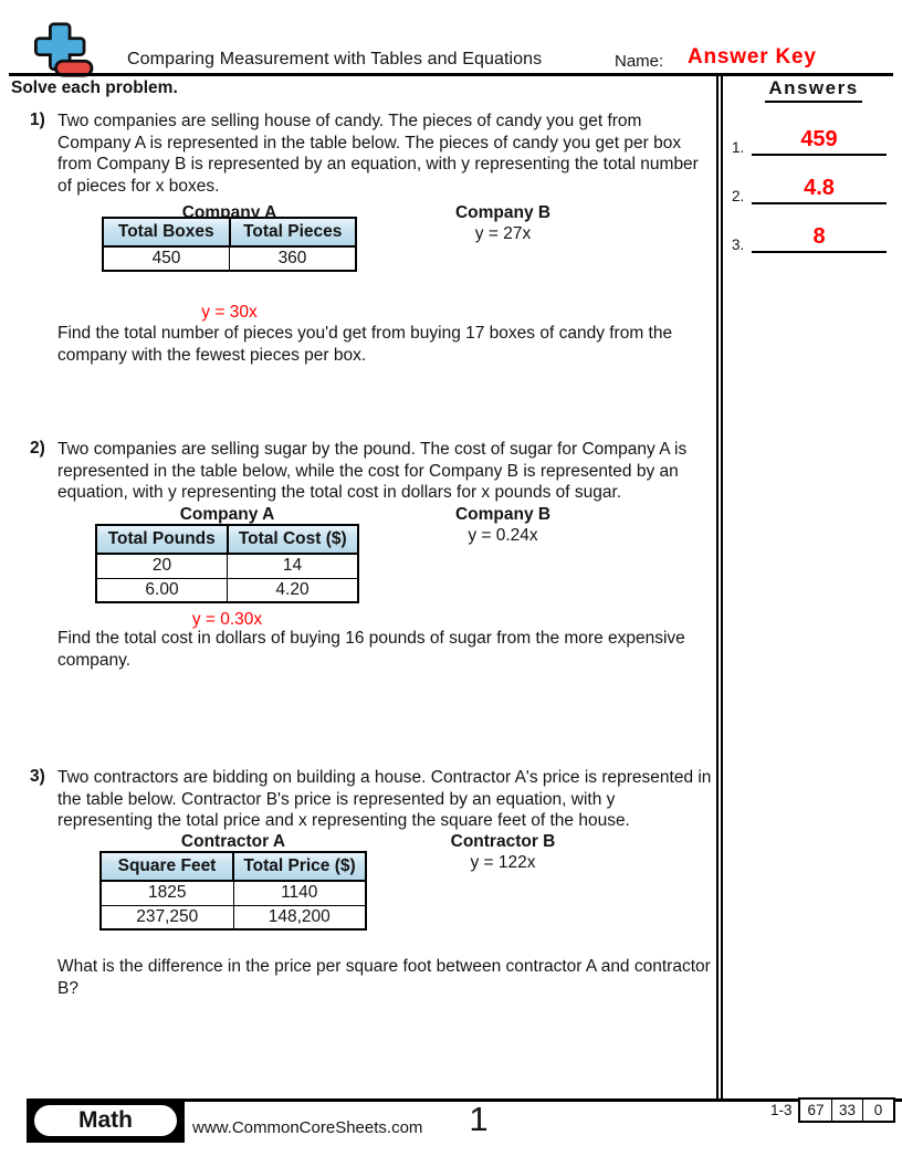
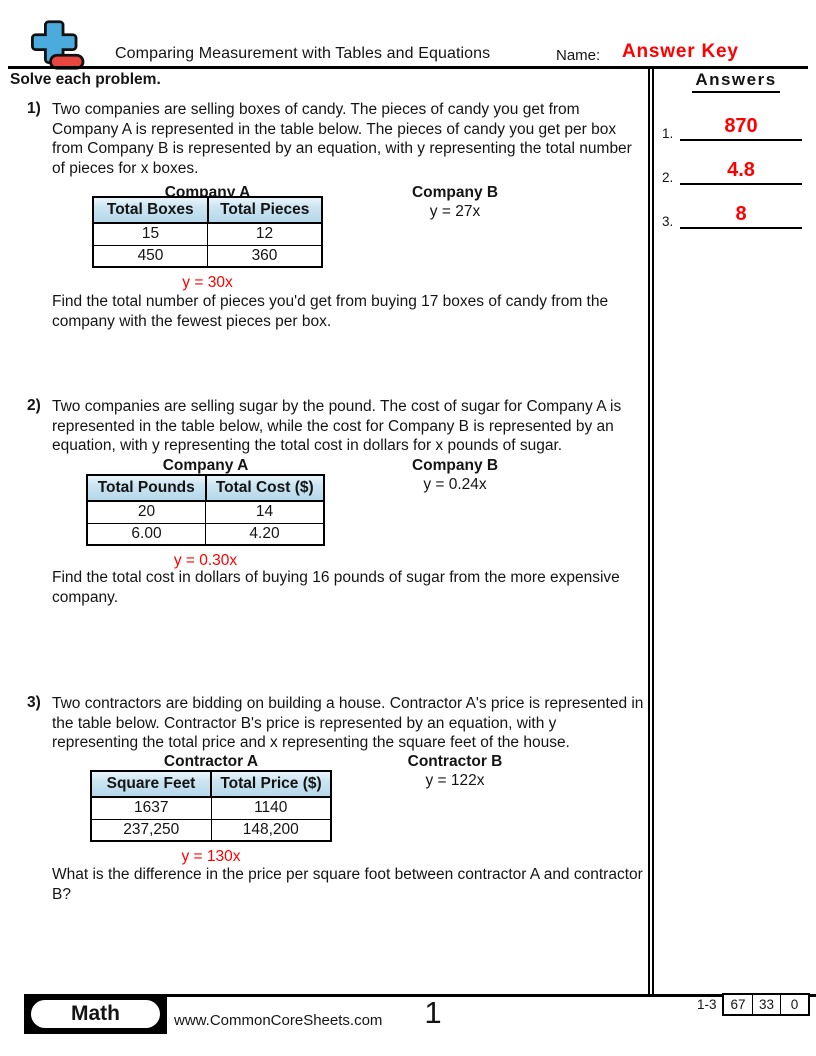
  Comparing Measurement with Tables and Equations
  Name:
  Answer Key
  Solve each problem.
  Answers
  1.
- 459
+ 870
  2.
  4.8
  3.
  8
  1)
- Two companies are selling house of candy. The pieces of candy you get from Company A is represented in the table below. The pieces of candy you get per box from Company B is represented by an equation, with y representing the total number of pieces for x boxes.
+ Two companies are selling boxes of candy. The pieces of candy you get from Company A is represented in the table below. The pieces of candy you get per box from Company B is represented by an equation, with y representing the total number of pieces for x boxes.
  Company A
  Total Boxes	Total Pieces
+ 15	12
  450	360
  y = 30x
  Company B
  y = 27x
  Find the total number of pieces you'd get from buying 17 boxes of candy from the company with the fewest pieces per box.
  2)
  Two companies are selling sugar by the pound. The cost of sugar for Company A is represented in the table below, while the cost for Company B is represented by an equation, with y representing the total cost in dollars for x pounds of sugar.
  Company A
  Total Pounds	Total Cost ($)
  20	14
  6.00	4.20
  y = 0.30x
  Company B
  y = 0.24x
  Find the total cost in dollars of buying 16 pounds of sugar from the more expensive company.
  3)
  Two contractors are bidding on building a house. Contractor A's price is represented in the table below. Contractor B's price is represented by an equation, with y representing the total price and x representing the square feet of the house.
  Contractor A
  Square Feet	Total Price ($)
- 1825	1140
+ 1637	1140
  237,250	148,200
+ y = 130x
  Contractor B
  y = 122x
  What is the difference in the price per square foot between contractor A and contractor B?
  Math
  www.CommonCoreSheets.com
  1
  1-3
  67
  33
  0
